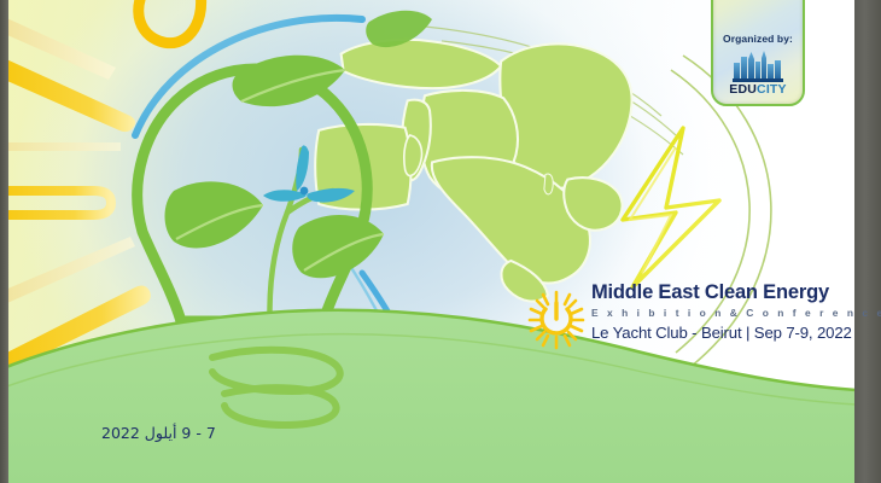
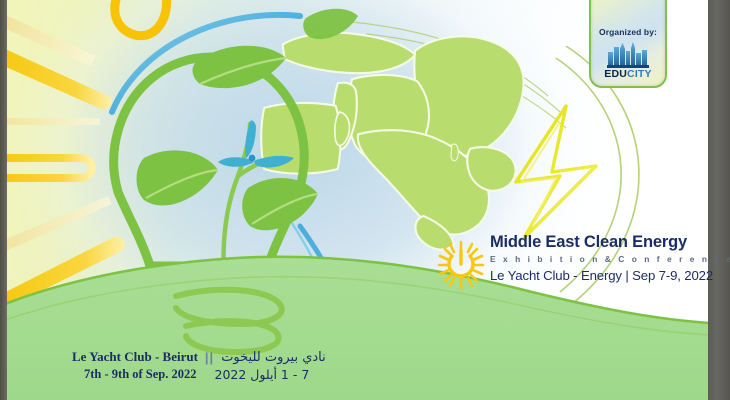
  Organized by:
  EDUCITY
  Middle East Clean Energy
  E x h i b i t i o n & C o n f e r e n c
- Le Yacht Club - Beirut | Sep 7-9, 2022
+ Le Yacht Club - Energy | Sep 7-9, 2022
+ Le Yacht Club - Beirut
+ ||
+ نادي بيروت لليخوت
+ 7th - 9th of Sep. 2022
- 7 - 9 أيلول 2022
+ 7 - 1 أيلول 2022
